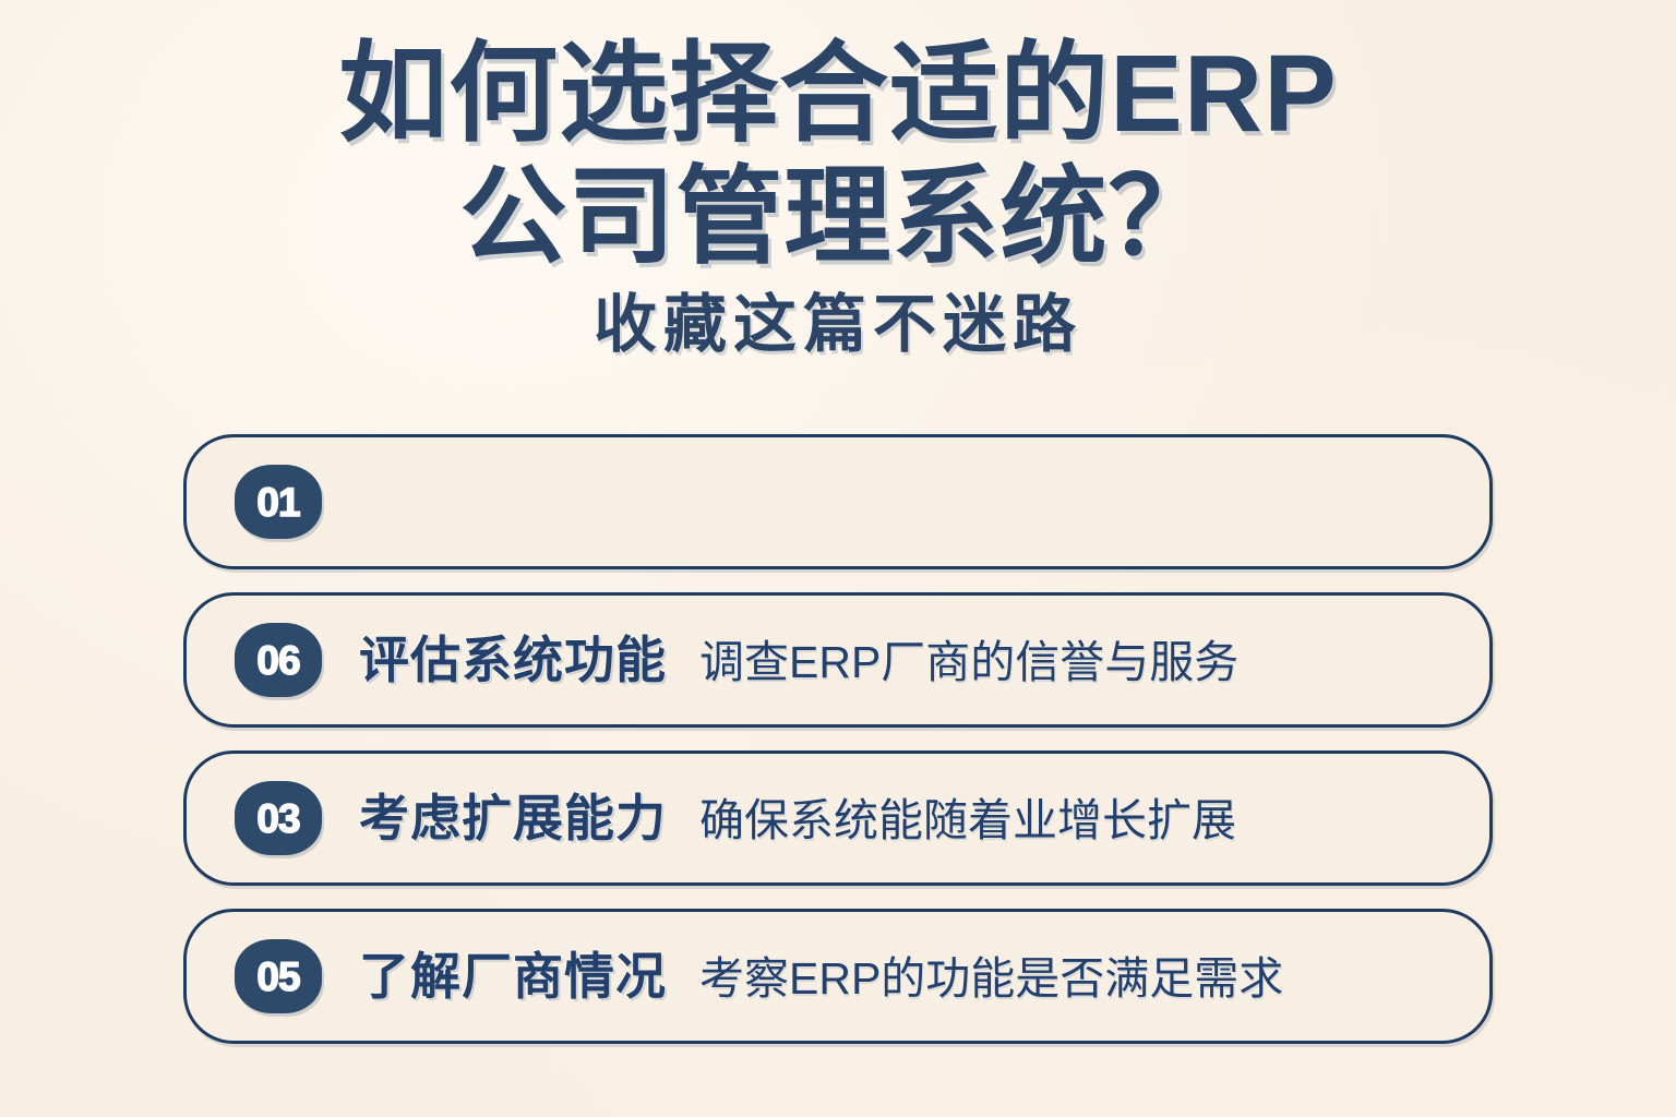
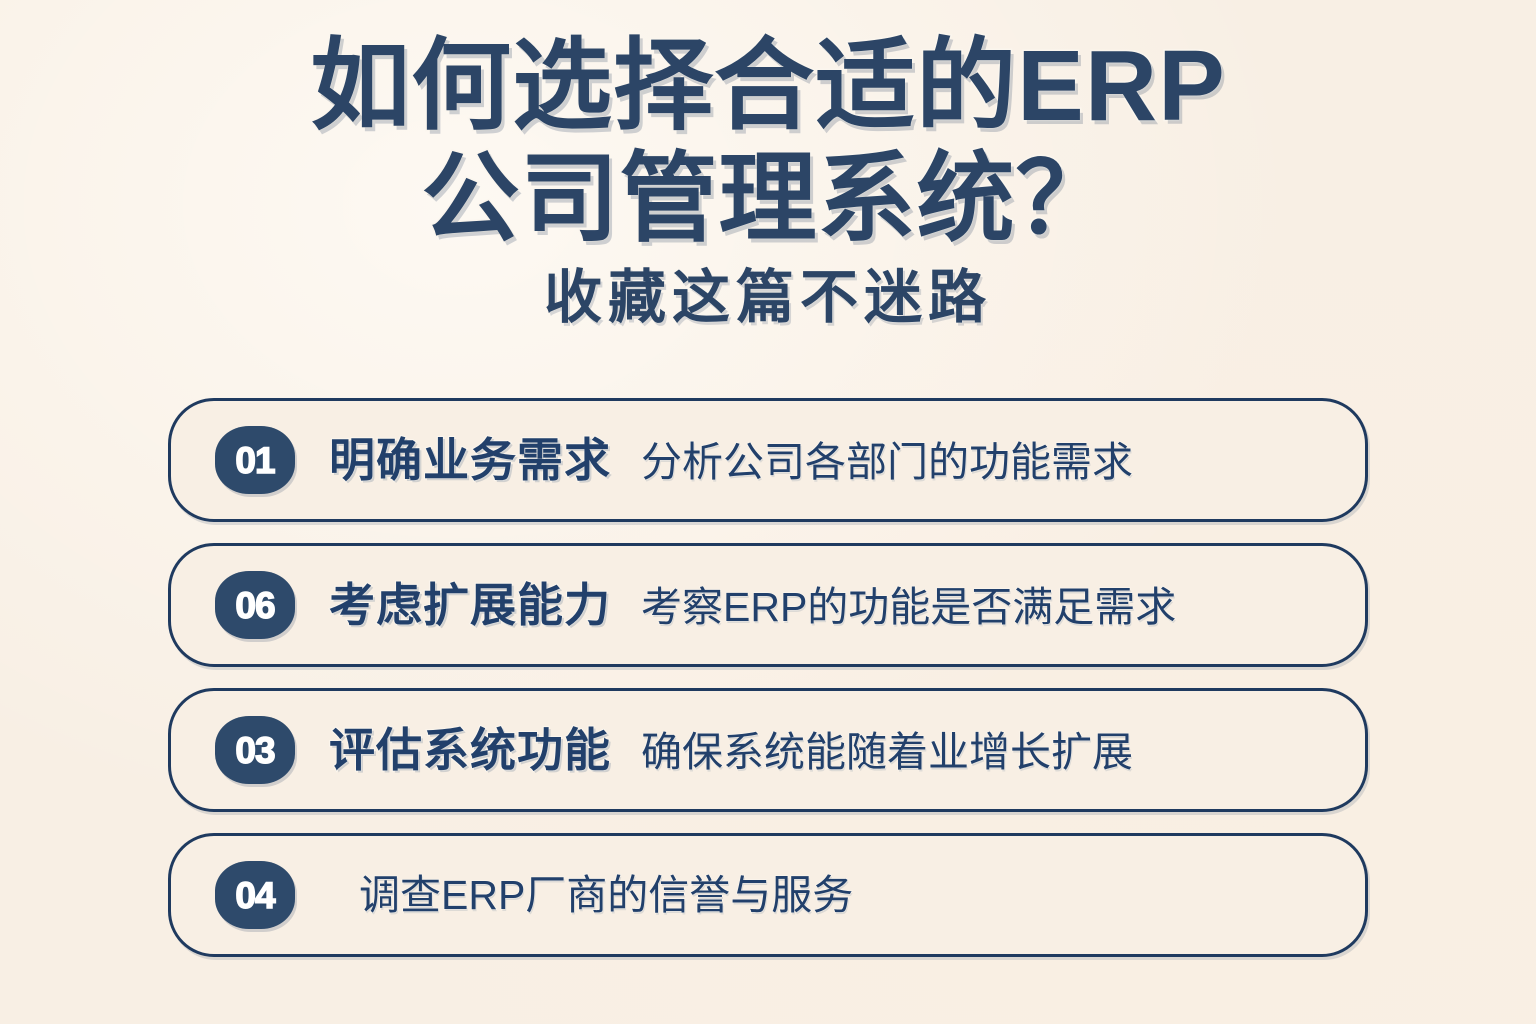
  如何选择合适的ERP
  公司管理系统？
  收藏这篇不迷路
  01
+ 明确业务需求
+ 分析公司各部门的功能需求
  06
- 评估系统功能
+ 考虑扩展能力
- 调查ERP厂商的信誉与服务
+ 考察ERP的功能是否满足需求
  03
- 考虑扩展能力
+ 评估系统功能
  确保系统能随着业增长扩展
- 05
+ 04
- 了解厂商情况
- 考察ERP的功能是否满足需求
+ 调查ERP厂商的信誉与服务
